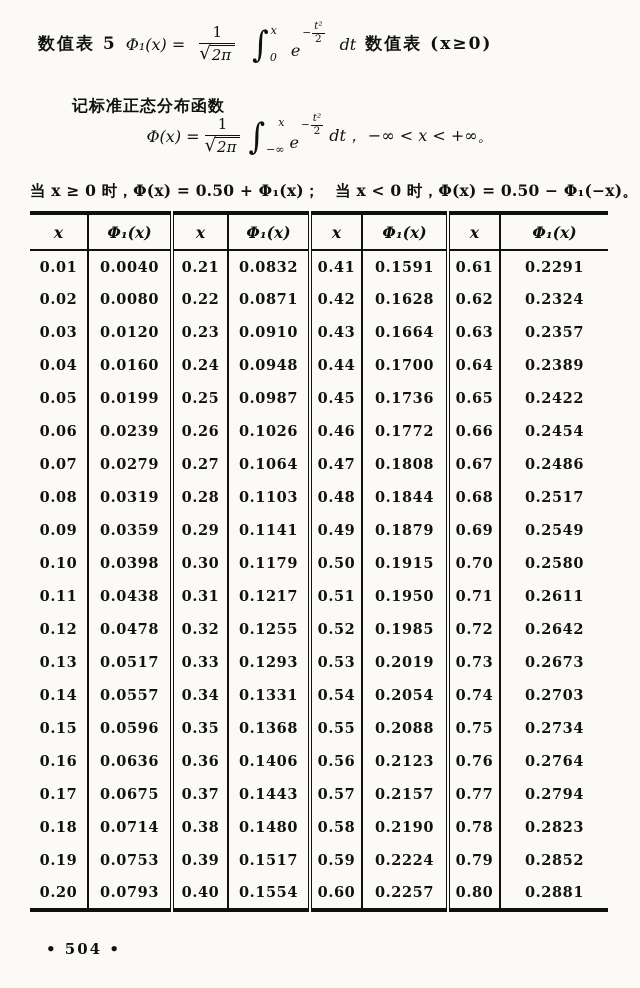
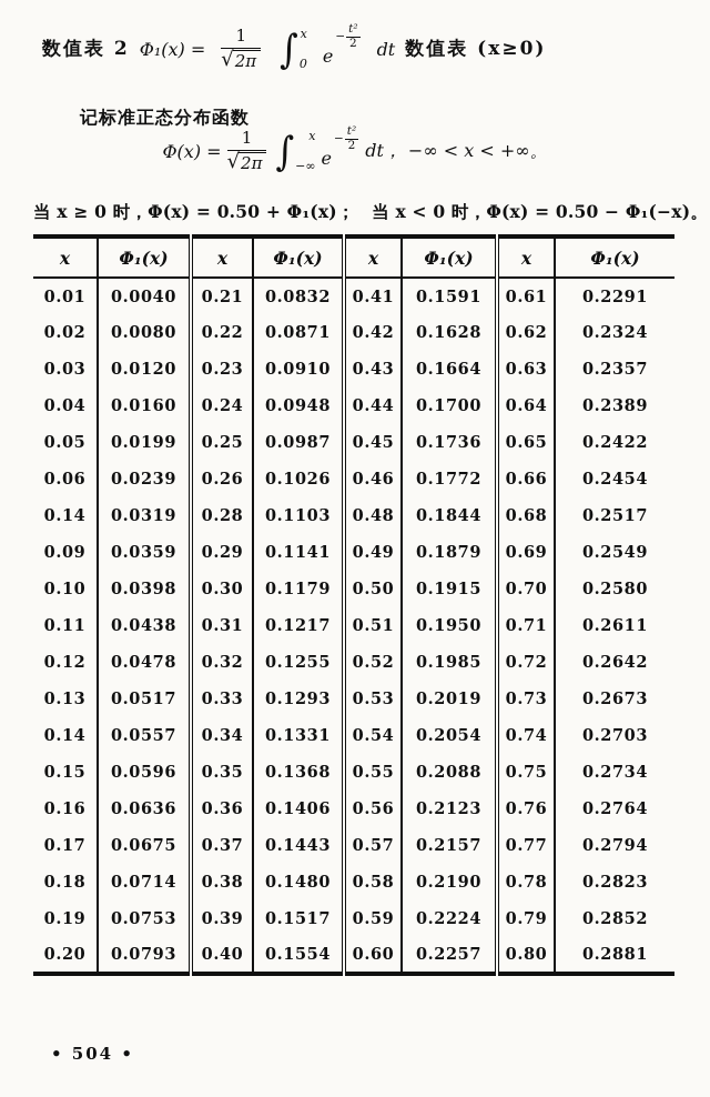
- 数值表 5
+ 数值表 2
  Φ₁(x) =
  1
  √
  2π
  ∫
  x
  0
  e
  −
  t²
  2
  dt
  数值表 (x≥0)
  记标准正态分布函数
  Φ(x) =
  1
  √
  2π
  ∫
  x
  −∞
  e
  −
  t²
  2
  dt，
  −∞ < x < +∞。
  当 x ≥ 0 时，Φ(x) = 0.50 + Φ₁(x)； 当 x < 0 时，Φ(x) = 0.50 − Φ₁(−x)。
  x	Φ₁(x)	x	Φ₁(x)	x	Φ₁(x)	x	Φ₁(x)
  0.01	0.0040	0.21	0.0832	0.41	0.1591	0.61	0.2291
  0.02	0.0080	0.22	0.0871	0.42	0.1628	0.62	0.2324
  0.03	0.0120	0.23	0.0910	0.43	0.1664	0.63	0.2357
  0.04	0.0160	0.24	0.0948	0.44	0.1700	0.64	0.2389
  0.05	0.0199	0.25	0.0987	0.45	0.1736	0.65	0.2422
  0.06	0.0239	0.26	0.1026	0.46	0.1772	0.66	0.2454
- 0.07	0.0279	0.27	0.1064	0.47	0.1808	0.67	0.2486
- 0.08	0.0319	0.28	0.1103	0.48	0.1844	0.68	0.2517
+ 0.14	0.0319	0.28	0.1103	0.48	0.1844	0.68	0.2517
  0.09	0.0359	0.29	0.1141	0.49	0.1879	0.69	0.2549
  0.10	0.0398	0.30	0.1179	0.50	0.1915	0.70	0.2580
  0.11	0.0438	0.31	0.1217	0.51	0.1950	0.71	0.2611
  0.12	0.0478	0.32	0.1255	0.52	0.1985	0.72	0.2642
  0.13	0.0517	0.33	0.1293	0.53	0.2019	0.73	0.2673
  0.14	0.0557	0.34	0.1331	0.54	0.2054	0.74	0.2703
  0.15	0.0596	0.35	0.1368	0.55	0.2088	0.75	0.2734
  0.16	0.0636	0.36	0.1406	0.56	0.2123	0.76	0.2764
  0.17	0.0675	0.37	0.1443	0.57	0.2157	0.77	0.2794
  0.18	0.0714	0.38	0.1480	0.58	0.2190	0.78	0.2823
  0.19	0.0753	0.39	0.1517	0.59	0.2224	0.79	0.2852
  0.20	0.0793	0.40	0.1554	0.60	0.2257	0.80	0.2881
  • 504 •
